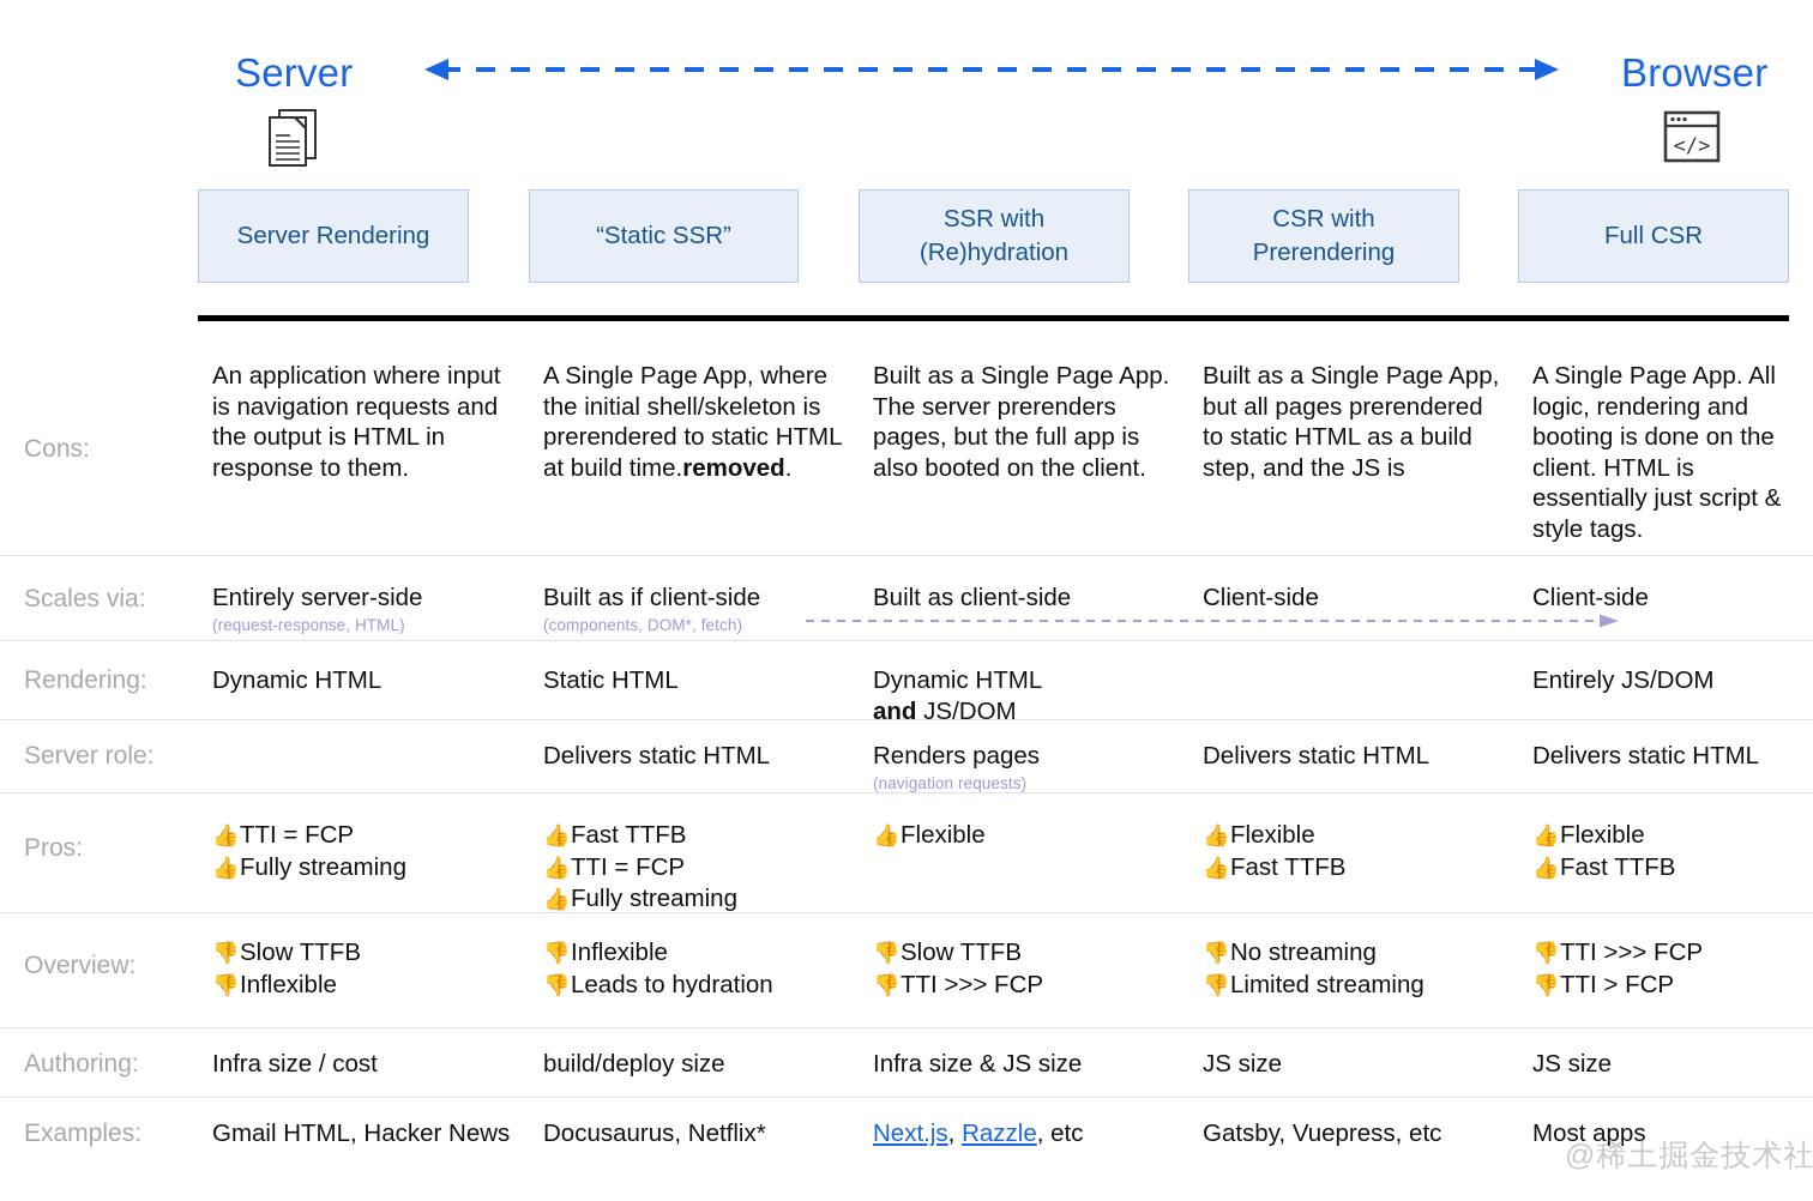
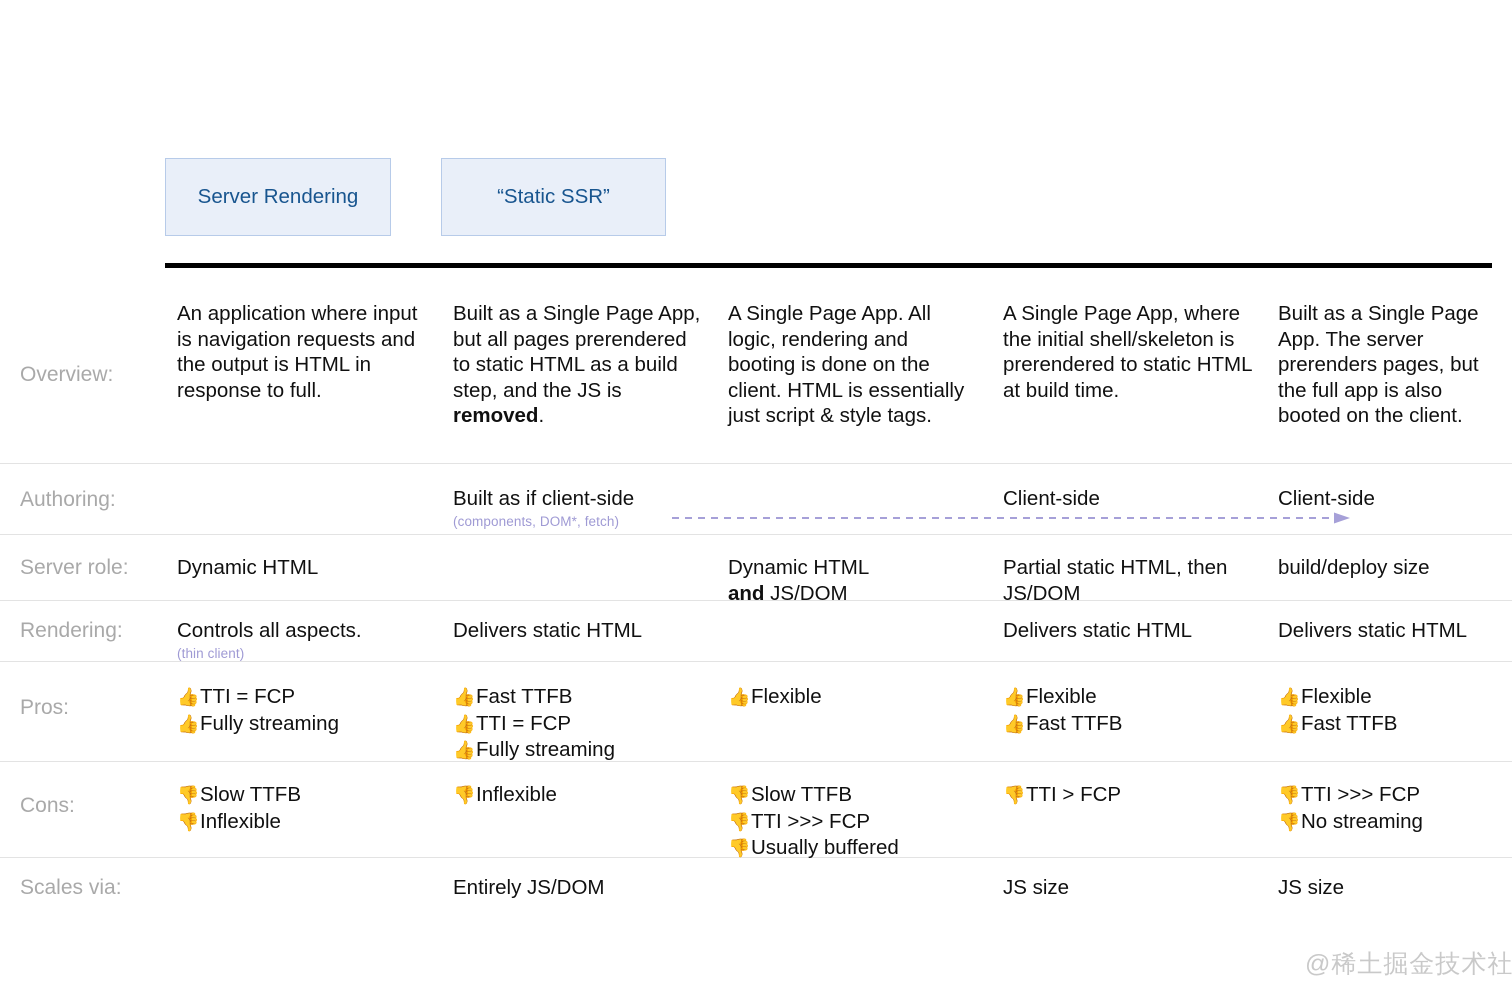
- Server
- Browser
- </>
  Server Rendering
  “Static SSR”
- SSR with
- (Re)hydration
- CSR with
- Prerendering
- Full CSR
- Cons:
+ Overview:
- An application where input is navigation requests and the output is HTML in response to them.
+ An application where input is navigation requests and the output is HTML in response to full.
- A Single Page App, where the initial shell/skeleton is prerendered to static HTML at build time.removed.
+ Built as a Single Page App, but all pages prerendered to static HTML as a build step, and the JS is removed.
- Built as a Single Page App. The server prerenders pages, but the full app is also booted on the client.
+ A Single Page App. All logic, rendering and booting is done on the client. HTML is essentially just script & style tags.
- Built as a Single Page App, but all pages prerendered to static HTML as a build step, and the JS is
+ A Single Page App, where the initial shell/skeleton is prerendered to static HTML at build time.
- A Single Page App. All logic, rendering and booting is done on the client. HTML is essentially just script & style tags.
+ Built as a Single Page App. The server prerenders pages, but the full app is also booted on the client.
- Scales via:
+ Authoring:
- Entirely server-side
- (request-response, HTML)
  Built as if client-side
  (components, DOM*, fetch)
- Built as client-side
  Client-side
  Client-side
- Rendering:
+ Server role:
  Dynamic HTML
- Static HTML
  Dynamic HTML
  and JS/DOM
+ Partial static HTML, then JS/DOM
- Entirely JS/DOM
+ build/deploy size
- Server role:
+ Rendering:
+ Controls all aspects.
+ (thin client)
  Delivers static HTML
- Renders pages
- (navigation requests)
  Delivers static HTML
  Delivers static HTML
  Pros:
  👍TTI = FCP
  👍Fully streaming
  👍Fast TTFB
  👍TTI = FCP
  👍Fully streaming
  👍Flexible
  👍Flexible
  👍Fast TTFB
  👍Flexible
  👍Fast TTFB
- Overview:
+ Cons:
  👎Slow TTFB
  👎Inflexible
  👎Inflexible
- 👎Leads to hydration
  👎Slow TTFB
  👎TTI >>> FCP
+ 👎Usually buffered
- 👎No streaming
+ 👎TTI > FCP
- 👎Limited streaming
  👎TTI >>> FCP
- 👎TTI > FCP
+ 👎No streaming
- Authoring:
+ Scales via:
- Infra size / cost
- build/deploy size
+ Entirely JS/DOM
- Infra size & JS size
  JS size
  JS size
- Examples:
- Gmail HTML, Hacker News
- Docusaurus, Netflix*
- Next.js, Razzle, etc
- Gatsby, Vuepress, etc
- Most apps
  @稀土掘金技术社
